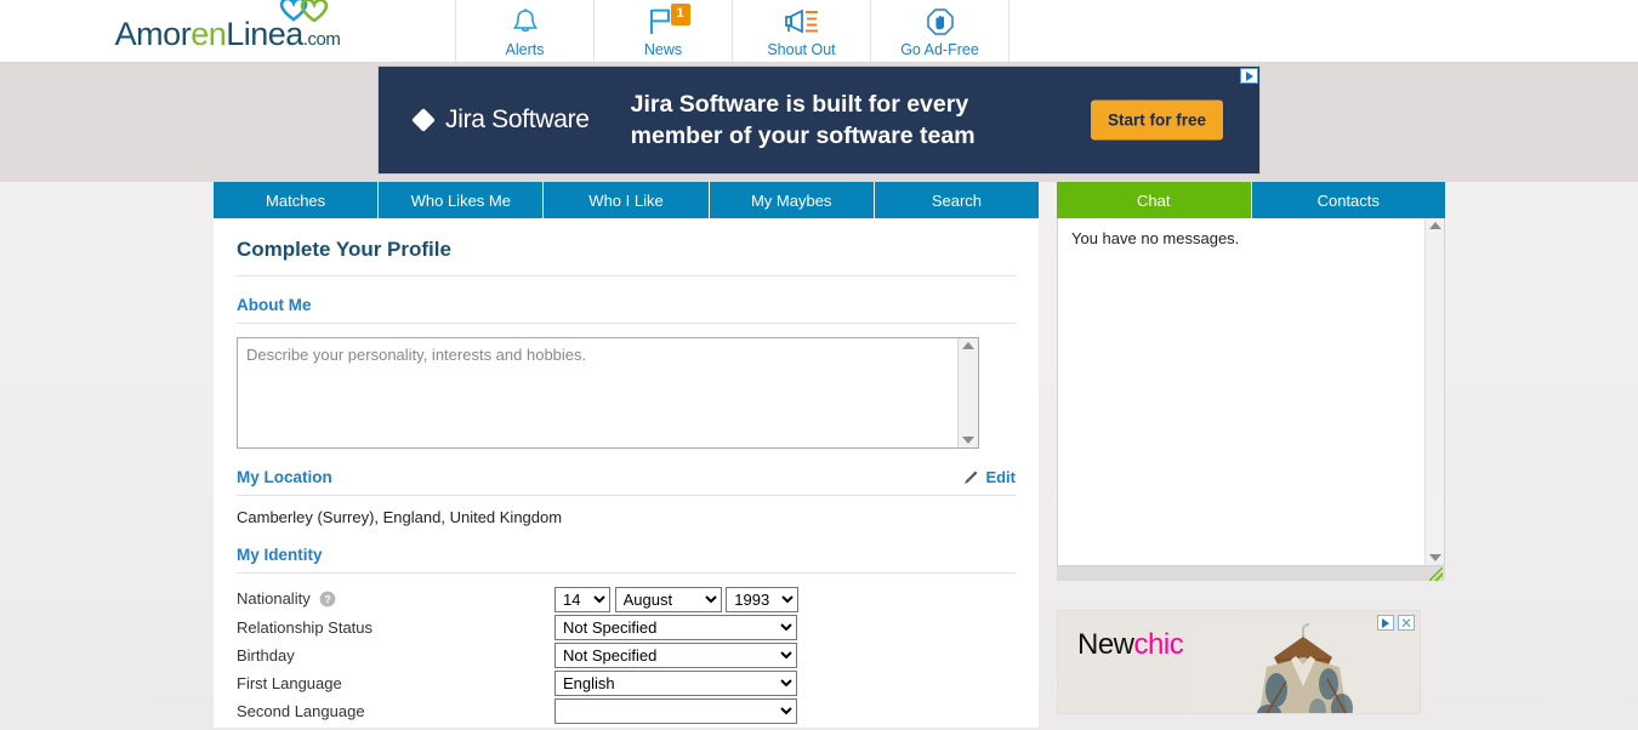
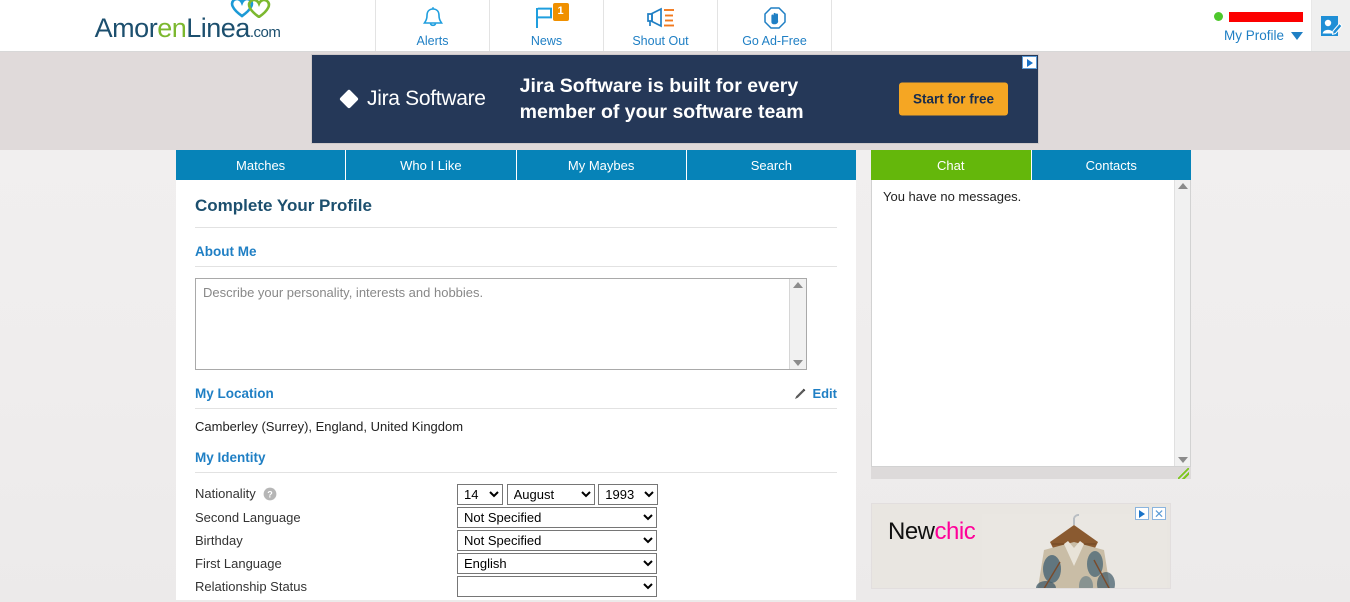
  AmorenLinea.com
  Alerts
  1
  News
  Shout Out
  Go Ad-Free
+ My Profile
  Jira Software
  Jira Software is built for every member of your software team
  Start for free
  Matches
- Who Likes Me
  Who I Like
  My Maybes
  Search
  Complete Your Profile
  About Me
  Describe your personality, interests and hobbies.
  My Location
  Edit
  Camberley (Surrey), England, United Kingdom
  My Identity
  Nationality ?	14 August 1993
- Relationship Status	Not Specified
+ Second Language	Not Specified
  Birthday	Not Specified
  First Language	English
- Second Language
+ Relationship Status
  Chat
  Contacts
  You have no messages.
  Newchic
  ✕
